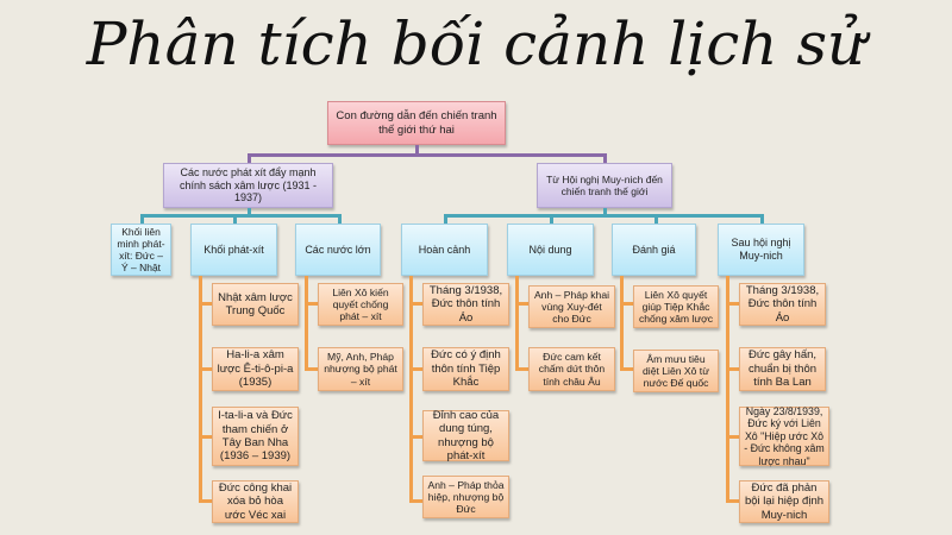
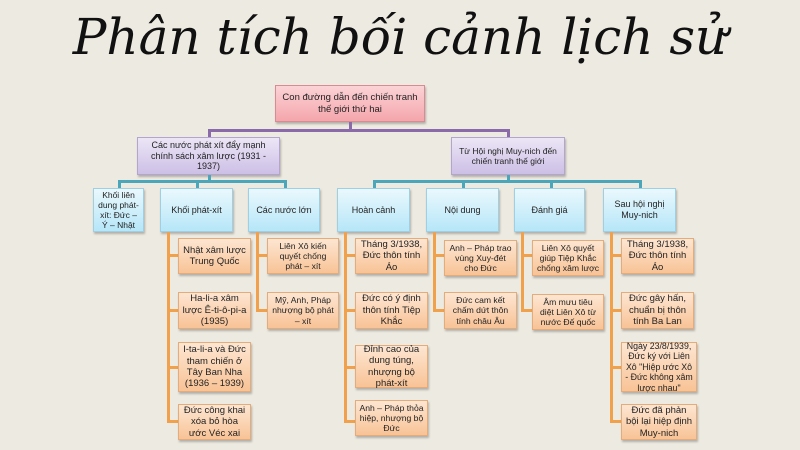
  Phân tích bối cảnh lịch sử
  Con đường dẫn đến chiến tranh thế giới thứ hai
  Các nước phát xít đẩy mạnh chính sách xâm lược (1931 - 1937)
  Từ Hội nghị Muy-nich đến chiến tranh thế giới
- Khối liên minh phát-xít: Đức – Ý – Nhật
+ Khối liên dung phát-xít: Đức – Ý – Nhật
  Khối phát-xít
  Các nước lớn
  Hoàn cảnh
  Nội dung
  Đánh giá
  Sau hội nghị Muy-nich
  Nhật xâm lược Trung Quốc
  Ha-li-a xâm lược Ê-ti-ô-pi-a (1935)
  I-ta-li-a và Đức tham chiến ở Tây Ban Nha (1936 – 1939)
  Đức công khai xóa bỏ hòa ước Véc xai
  Liên Xô kiến quyết chống phát – xít
  Mỹ, Anh, Pháp nhượng bộ phát – xít
  Tháng 3/1938, Đức thôn tính Áo
  Đức có ý định thôn tính Tiệp Khắc
  Đỉnh cao của dung túng, nhượng bộ phát-xít
  Anh – Pháp thỏa hiệp, nhượng bộ Đức
- Anh – Pháp khai vùng Xuy-đét cho Đức
+ Anh – Pháp trao vùng Xuy-đét cho Đức
  Đức cam kết chấm dứt thôn tính châu Âu
  Liên Xô quyết giúp Tiệp Khắc chống xâm lược
  Âm mưu tiêu diệt Liên Xô từ nước Đế quốc
  Tháng 3/1938, Đức thôn tính Áo
  Đức gây hấn, chuẩn bị thôn tính Ba Lan
  Ngày 23/8/1939, Đức ký với Liên Xô "Hiệp ước Xô - Đức không xâm lược nhau"
  Đức đã phản bội lại hiệp định Muy-nich
